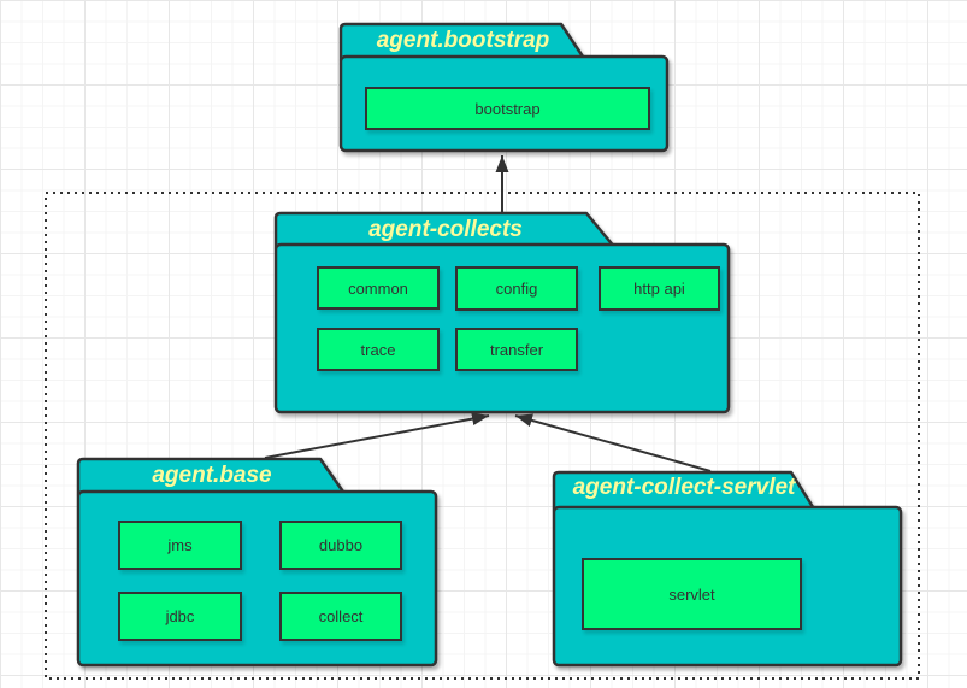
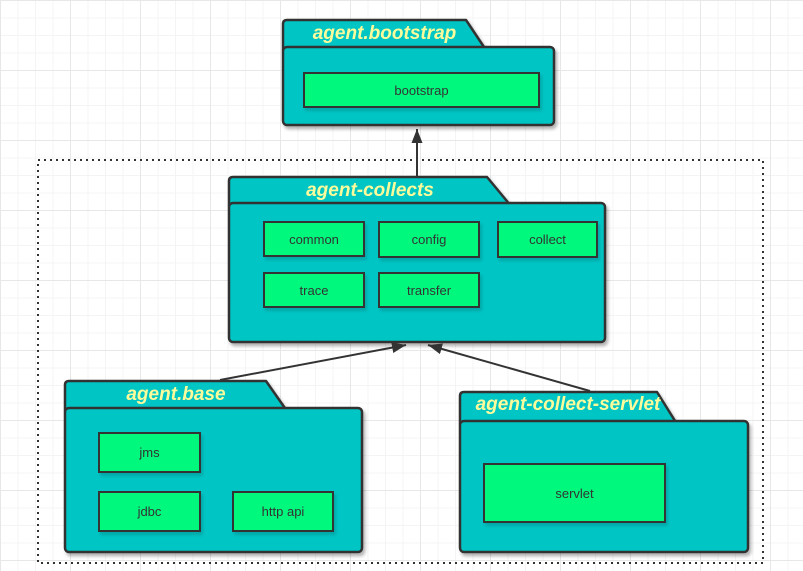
  agent.bootstrap
  bootstrap
  agent-collects
  common
  config
- http api
+ collect
  trace
  transfer
  agent.base
  jms
- dubbo
  jdbc
- collect
+ http api
  agent-collect-servlet
  servlet
